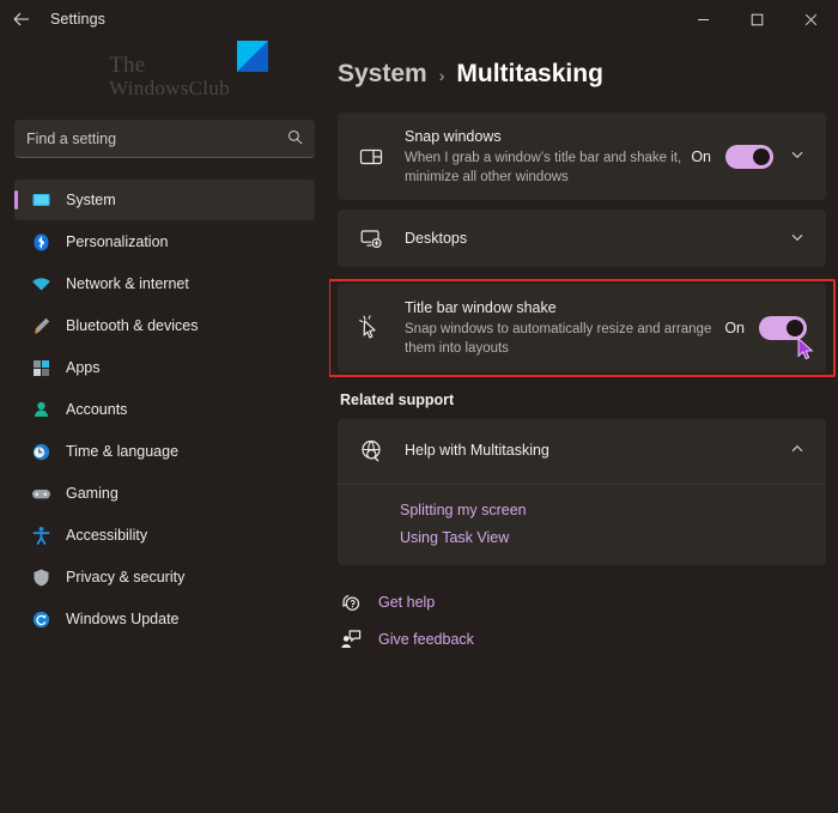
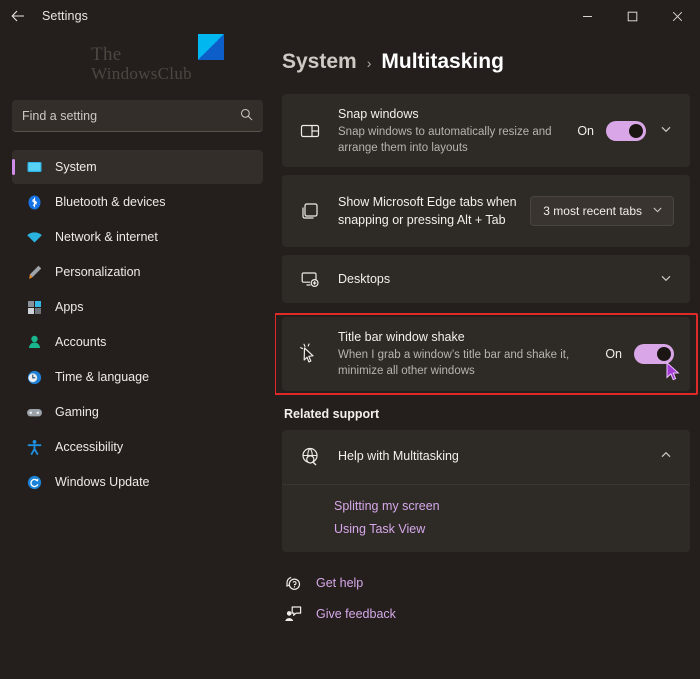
  Settings
  The
  WindowsClub
  Find a setting
  System
- Personalization
+ Bluetooth & devices
  Network & internet
- Bluetooth & devices
+ Personalization
  Apps
  Accounts
  Time & language
  Gaming
  Accessibility
- Privacy & security
  Windows Update
  System
  ›
  Multitasking
  Snap windows
- When I grab a window’s title bar and shake it, minimize all other windows
+ Snap windows to automatically resize and arrange them into layouts
  On
+ Show Microsoft Edge tabs when snapping or pressing Alt + Tab
+ 3 most recent tabs
  Desktops
  Title bar window shake
- Snap windows to automatically resize and arrange them into layouts
+ When I grab a window’s title bar and shake it, minimize all other windows
  On
  Related support
  Help with Multitasking
  Splitting my screen
  Using Task View
  Get help
  Give feedback
